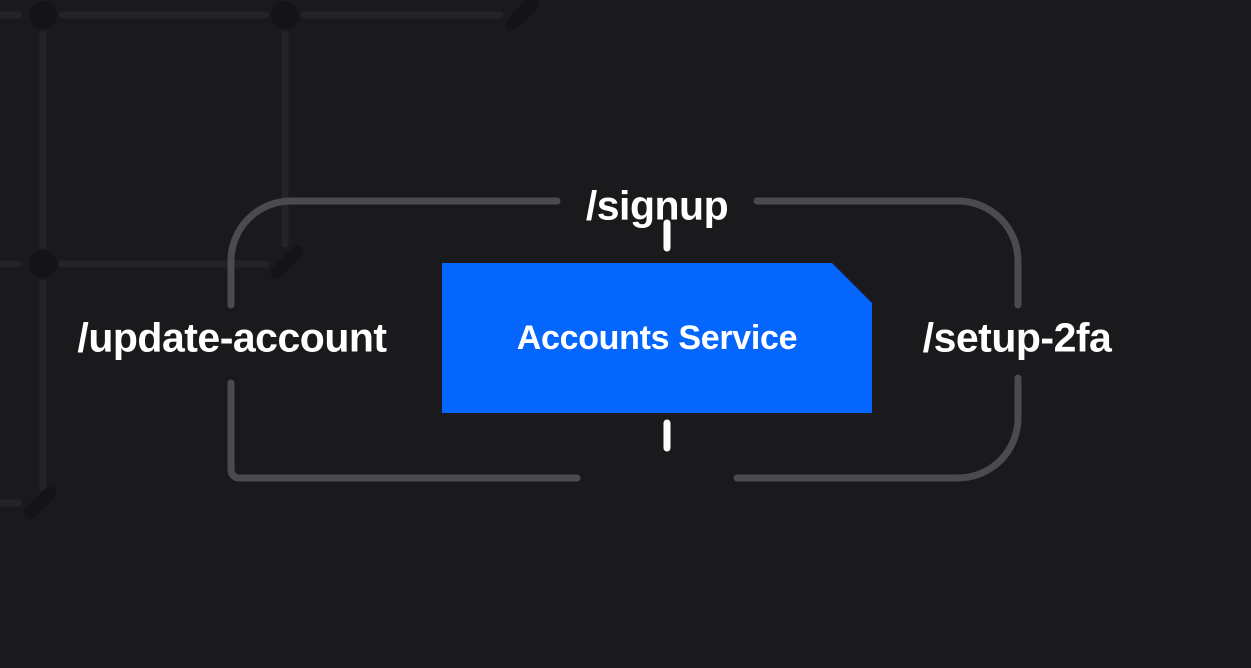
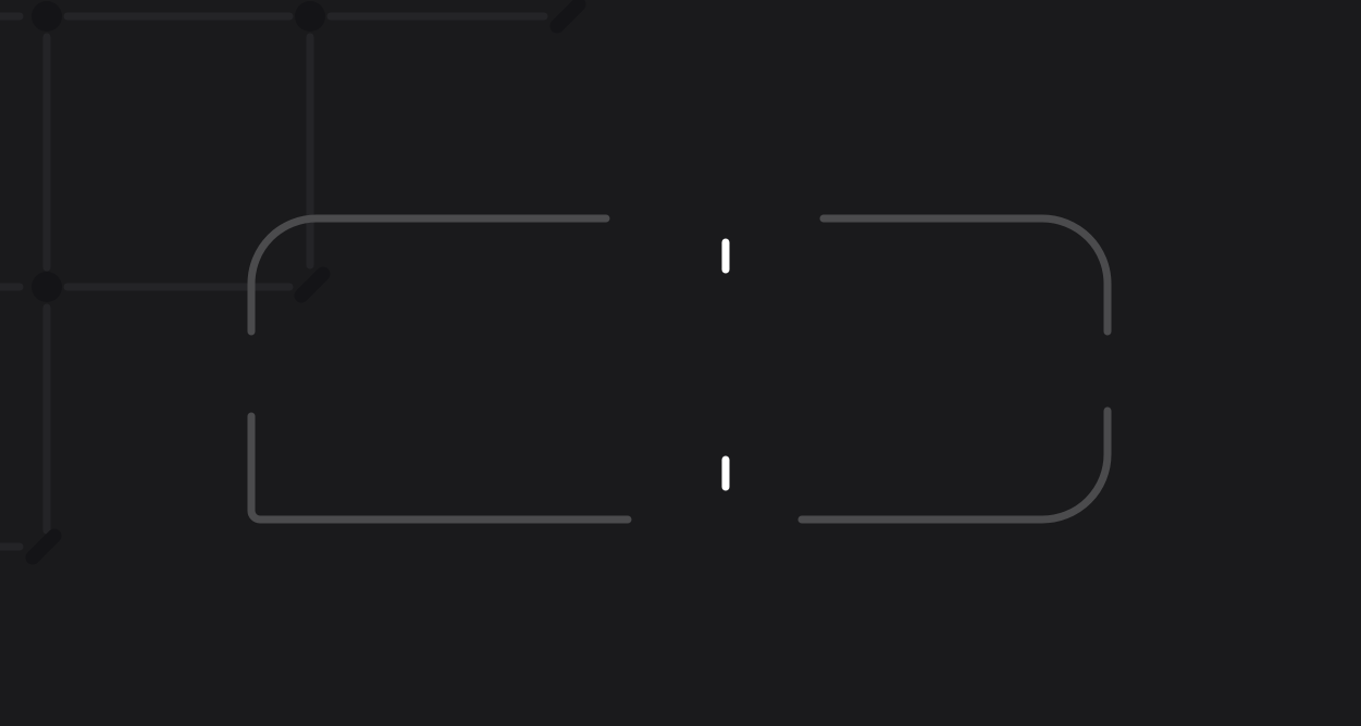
- Accounts Service
- /signup
- /update-account
- /setup-2fa
